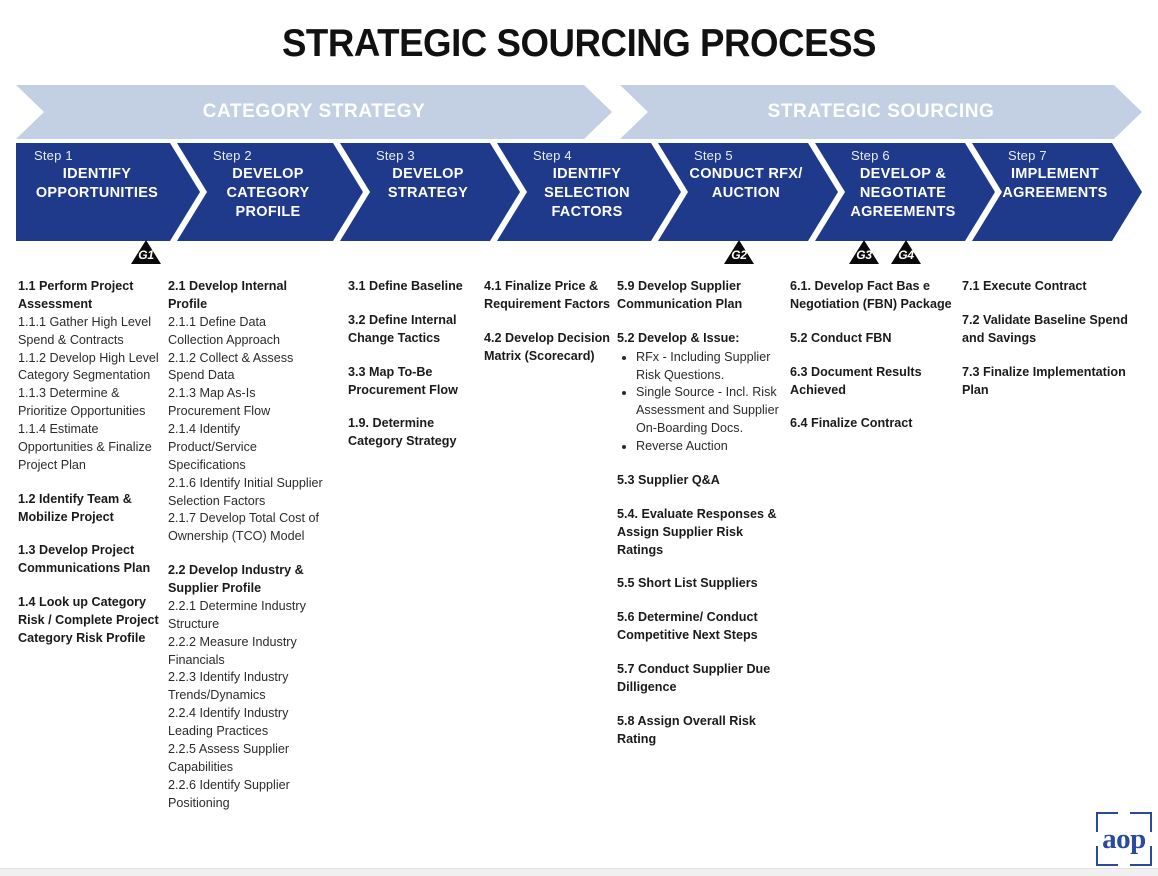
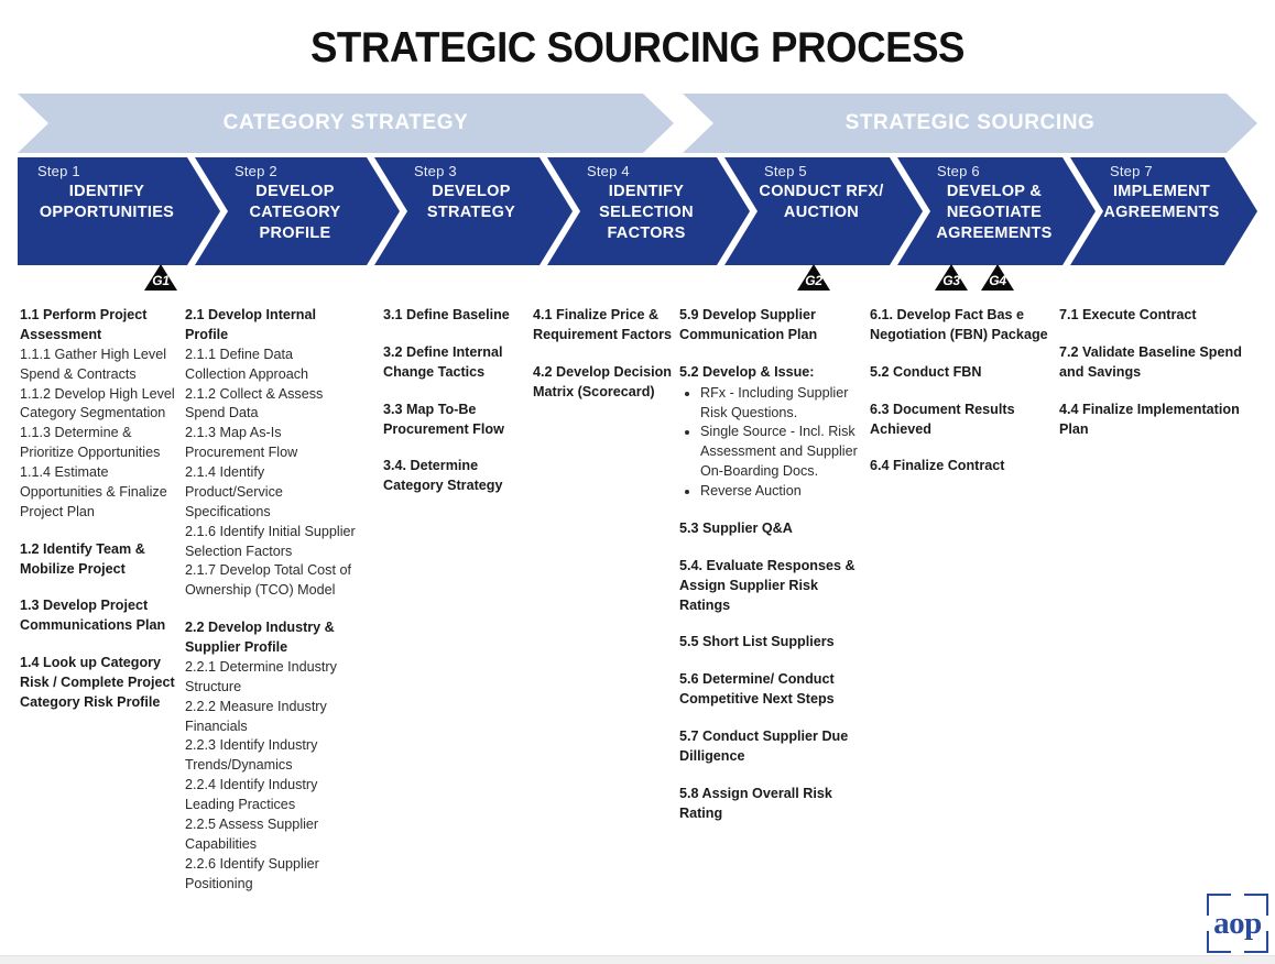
  STRATEGIC SOURCING PROCESS
  CATEGORY STRATEGY
  STRATEGIC SOURCING
  Step 1
  IDENTIFY
  OPPORTUNITIES
  Step 2
  DEVELOP
  CATEGORY
  PROFILE
  Step 3
  DEVELOP
  STRATEGY
  Step 4
  IDENTIFY
  SELECTION
  FACTORS
  Step 5
  CONDUCT RFX/
  AUCTION
  Step 6
  DEVELOP &
  NEGOTIATE
  AGREEMENTS
  Step 7
  IMPLEMENT
  AGREEMENTS
  G1
  G2
  G3
  G4
  1.1 Perform Project Assessment
  1.1.1 Gather High Level Spend & Contracts
  1.1.2 Develop High Level Category Segmentation
  1.1.3 Determine & Prioritize Opportunities
  1.1.4 Estimate Opportunities & Finalize Project Plan
  1.2 Identify Team & Mobilize Project
  1.3 Develop Project Communications Plan
  1.4 Look up Category Risk / Complete Project Category Risk Profile
  2.1 Develop Internal Profile
  2.1.1 Define Data Collection Approach
  2.1.2 Collect & Assess Spend Data
  2.1.3 Map As-Is Procurement Flow
  2.1.4 Identify Product/Service Specifications
  2.1.6 Identify Initial Supplier Selection Factors
  2.1.7 Develop Total Cost of Ownership (TCO) Model
  2.2 Develop Industry & Supplier Profile
  2.2.1 Determine Industry Structure
  2.2.2 Measure Industry Financials
  2.2.3 Identify Industry Trends/Dynamics
  2.2.4 Identify Industry Leading Practices
  2.2.5 Assess Supplier Capabilities
  2.2.6 Identify Supplier Positioning
  3.1 Define Baseline
  3.2 Define Internal Change Tactics
  3.3 Map To-Be Procurement Flow
- 1.9. Determine Category Strategy
+ 3.4. Determine Category Strategy
  4.1 Finalize Price & Requirement Factors
  4.2 Develop Decision Matrix (Scorecard)
  5.9 Develop Supplier Communication Plan
  5.2 Develop & Issue:
  RFx - Including Supplier Risk Questions.
  Single Source - Incl. Risk Assessment and Supplier On-Boarding Docs.
  Reverse Auction
  5.3 Supplier Q&A
  5.4. Evaluate Responses & Assign Supplier Risk Ratings
  5.5 Short List Suppliers
  5.6 Determine/ Conduct Competitive Next Steps
  5.7 Conduct Supplier Due Dilligence
  5.8 Assign Overall Risk Rating
  6.1. Develop Fact Bas e Negotiation (FBN) Package
  5.2 Conduct FBN
  6.3 Document Results Achieved
  6.4 Finalize Contract
  7.1 Execute Contract
  7.2 Validate Baseline Spend and Savings
- 7.3 Finalize Implementation Plan
+ 4.4 Finalize Implementation Plan
  aop
